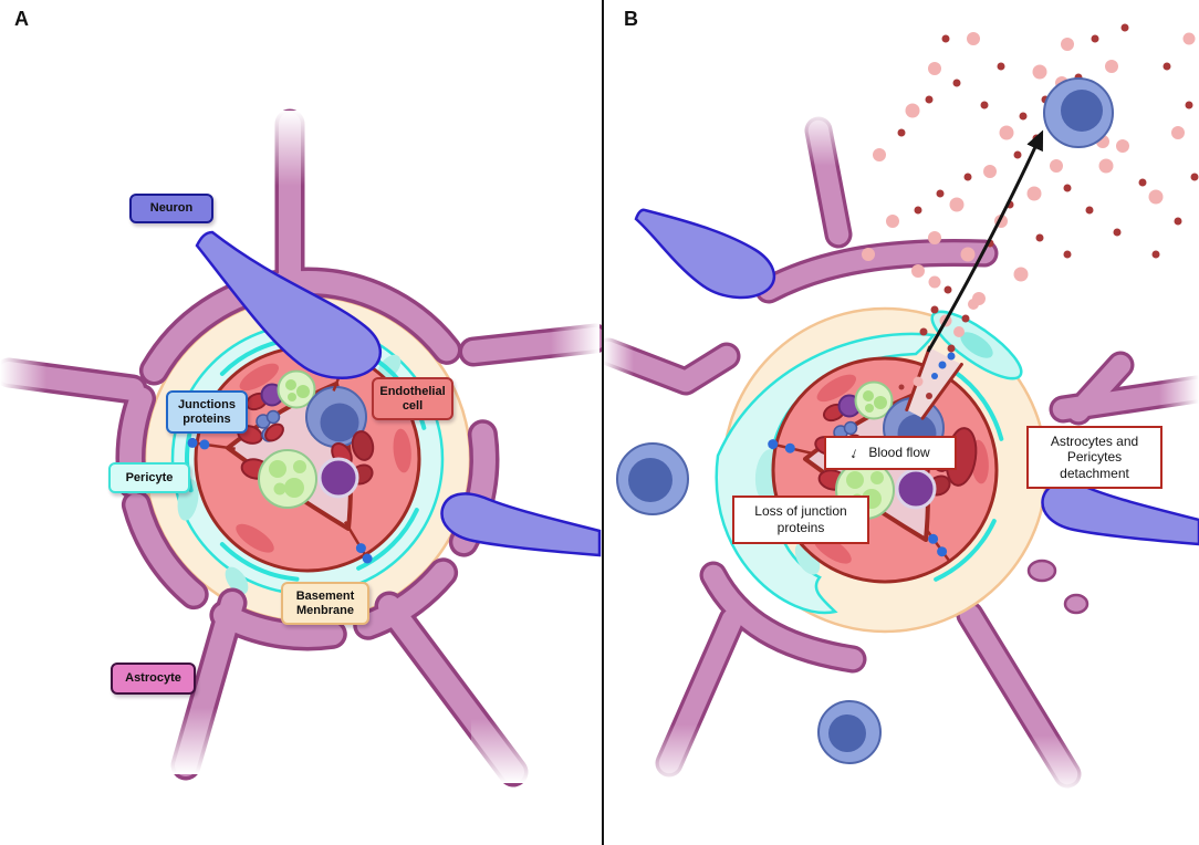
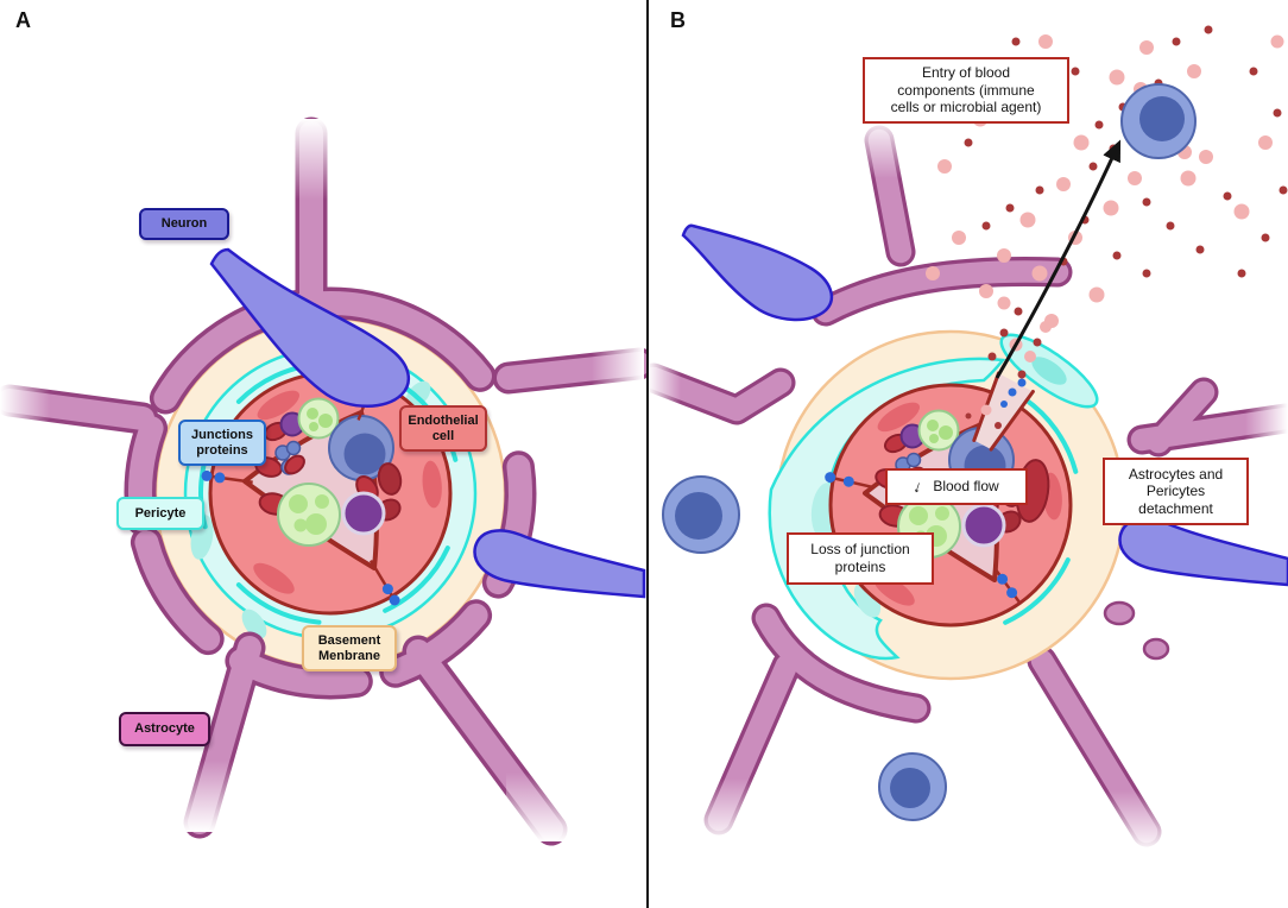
  A
  B
  Neuron
  Junctions
  proteins
  Endothelial
  cell
  Pericyte
  Basement
  Menbrane
  Astrocyte
+ Entry of blood
+ components (immune
+ cells or microbial agent)
  Blood flow
  Loss of junction
  proteins
  Astrocytes and
  Pericytes
  detachment
